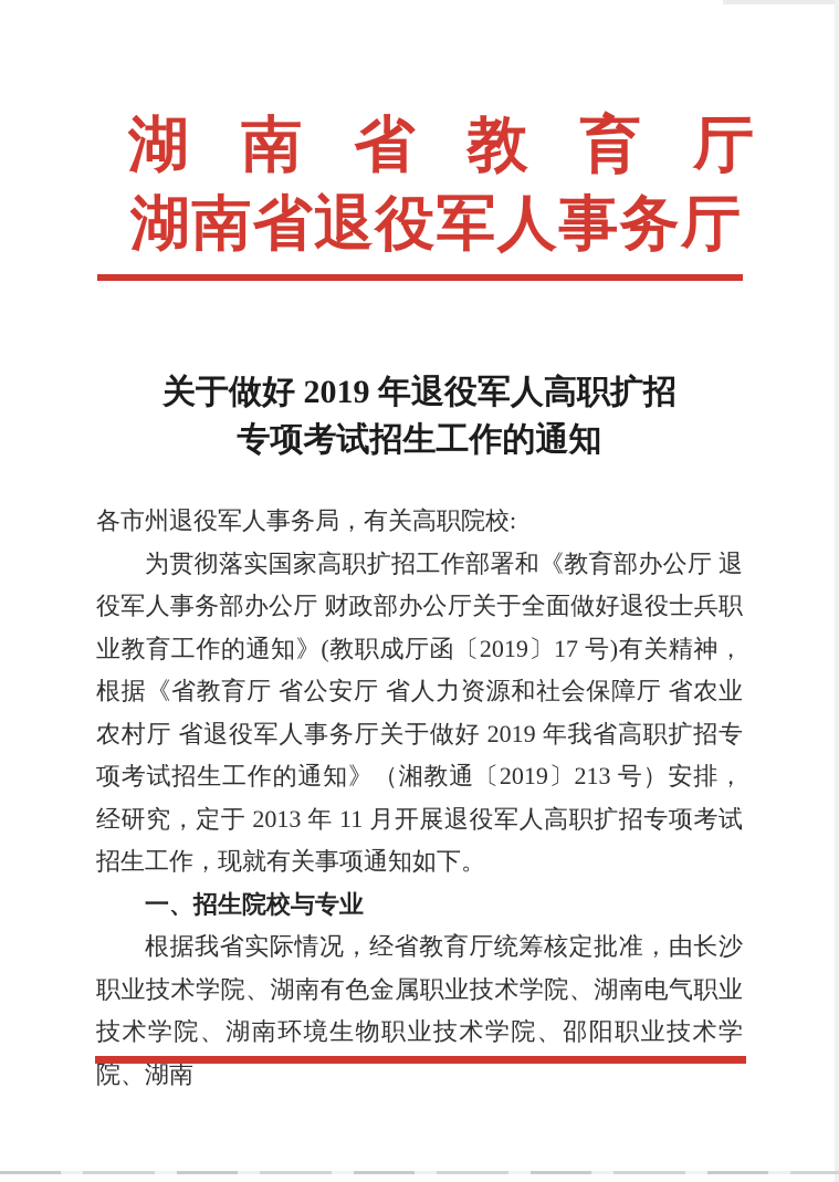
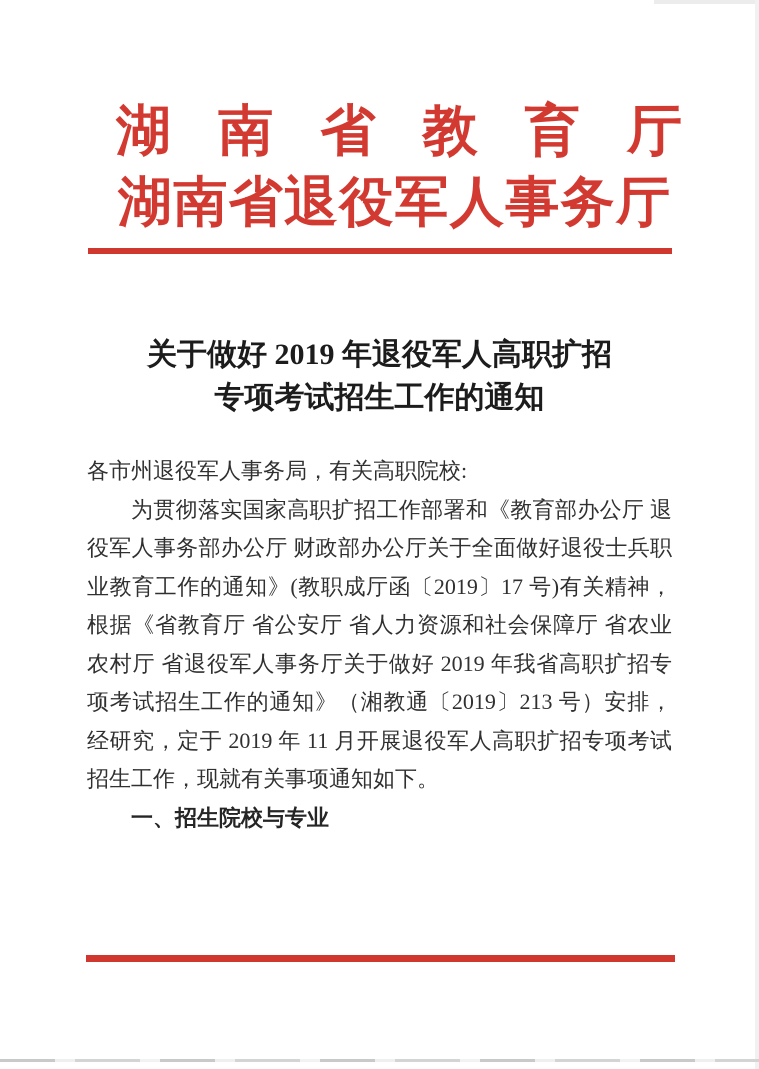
  湖南省教育厅
  湖南省退役军人事务厅
  关于做好 2019 年退役军人高职扩招
  专项考试招生工作的通知
  各市州退役军人事务局，有关高职院校:
- 为贯彻落实国家高职扩招工作部署和《教育部办公厅 退役军人事务部办公厅 财政部办公厅关于全面做好退役士兵职业教育工作的通知》(教职成厅函〔2019〕17 号)有关精神，根据《省教育厅 省公安厅 省人力资源和社会保障厅 省农业农村厅 省退役军人事务厅关于做好 2019 年我省高职扩招专项考试招生工作的通知》（湘教通〔2019〕213 号）安排，经研究，定于 2013 年 11 月开展退役军人高职扩招专项考试招生工作，现就有关事项通知如下。
+ 为贯彻落实国家高职扩招工作部署和《教育部办公厅 退役军人事务部办公厅 财政部办公厅关于全面做好退役士兵职业教育工作的通知》(教职成厅函〔2019〕17 号)有关精神，根据《省教育厅 省公安厅 省人力资源和社会保障厅 省农业农村厅 省退役军人事务厅关于做好 2019 年我省高职扩招专项考试招生工作的通知》（湘教通〔2019〕213 号）安排，经研究，定于 2019 年 11 月开展退役军人高职扩招专项考试招生工作，现就有关事项通知如下。
  一、招生院校与专业
- 根据我省实际情况，经省教育厅统筹核定批准，由长沙职业技术学院、湖南有色金属职业技术学院、湖南电气职业技术学院、湖南环境生物职业技术学院、邵阳职业技术学院、湖南
